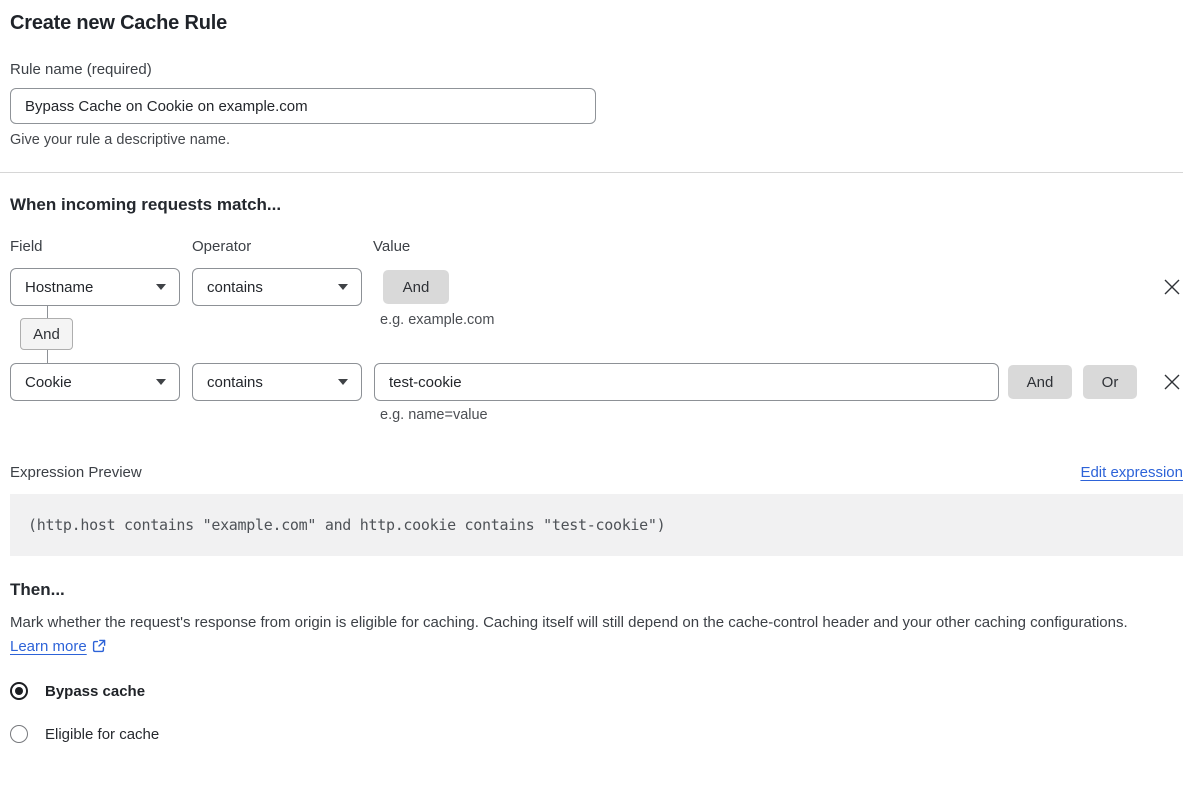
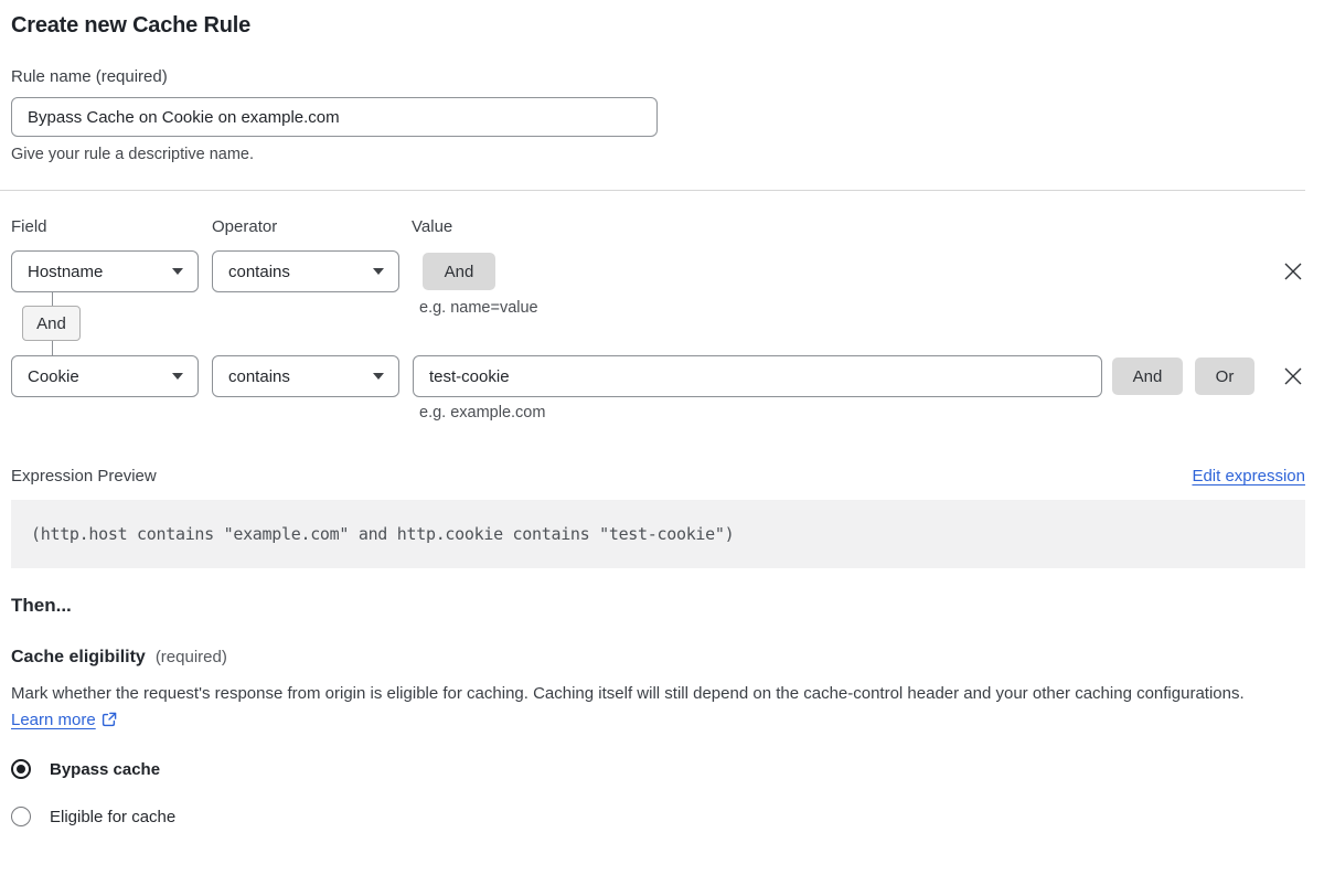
  Create new Cache Rule
  Rule name (required)
  Bypass Cache on Cookie on example.com
  Give your rule a descriptive name.
- When incoming requests match...
  Field
  Operator
  Value
  Hostname
  contains
  And
  And
- e.g. example.com
+ e.g. name=value
  Cookie
  contains
  test-cookie
  And
  Or
- e.g. name=value
+ e.g. example.com
  Expression Preview
  Edit expression
  (http.host contains "example.com" and http.cookie contains "test-cookie")
  Then...
+ Cache eligibility
+ (required)
  Mark whether the request's response from origin is eligible for caching. Caching itself will still depend on the cache-control header and your other caching configurations. Learn more
  Bypass cache
  Eligible for cache
